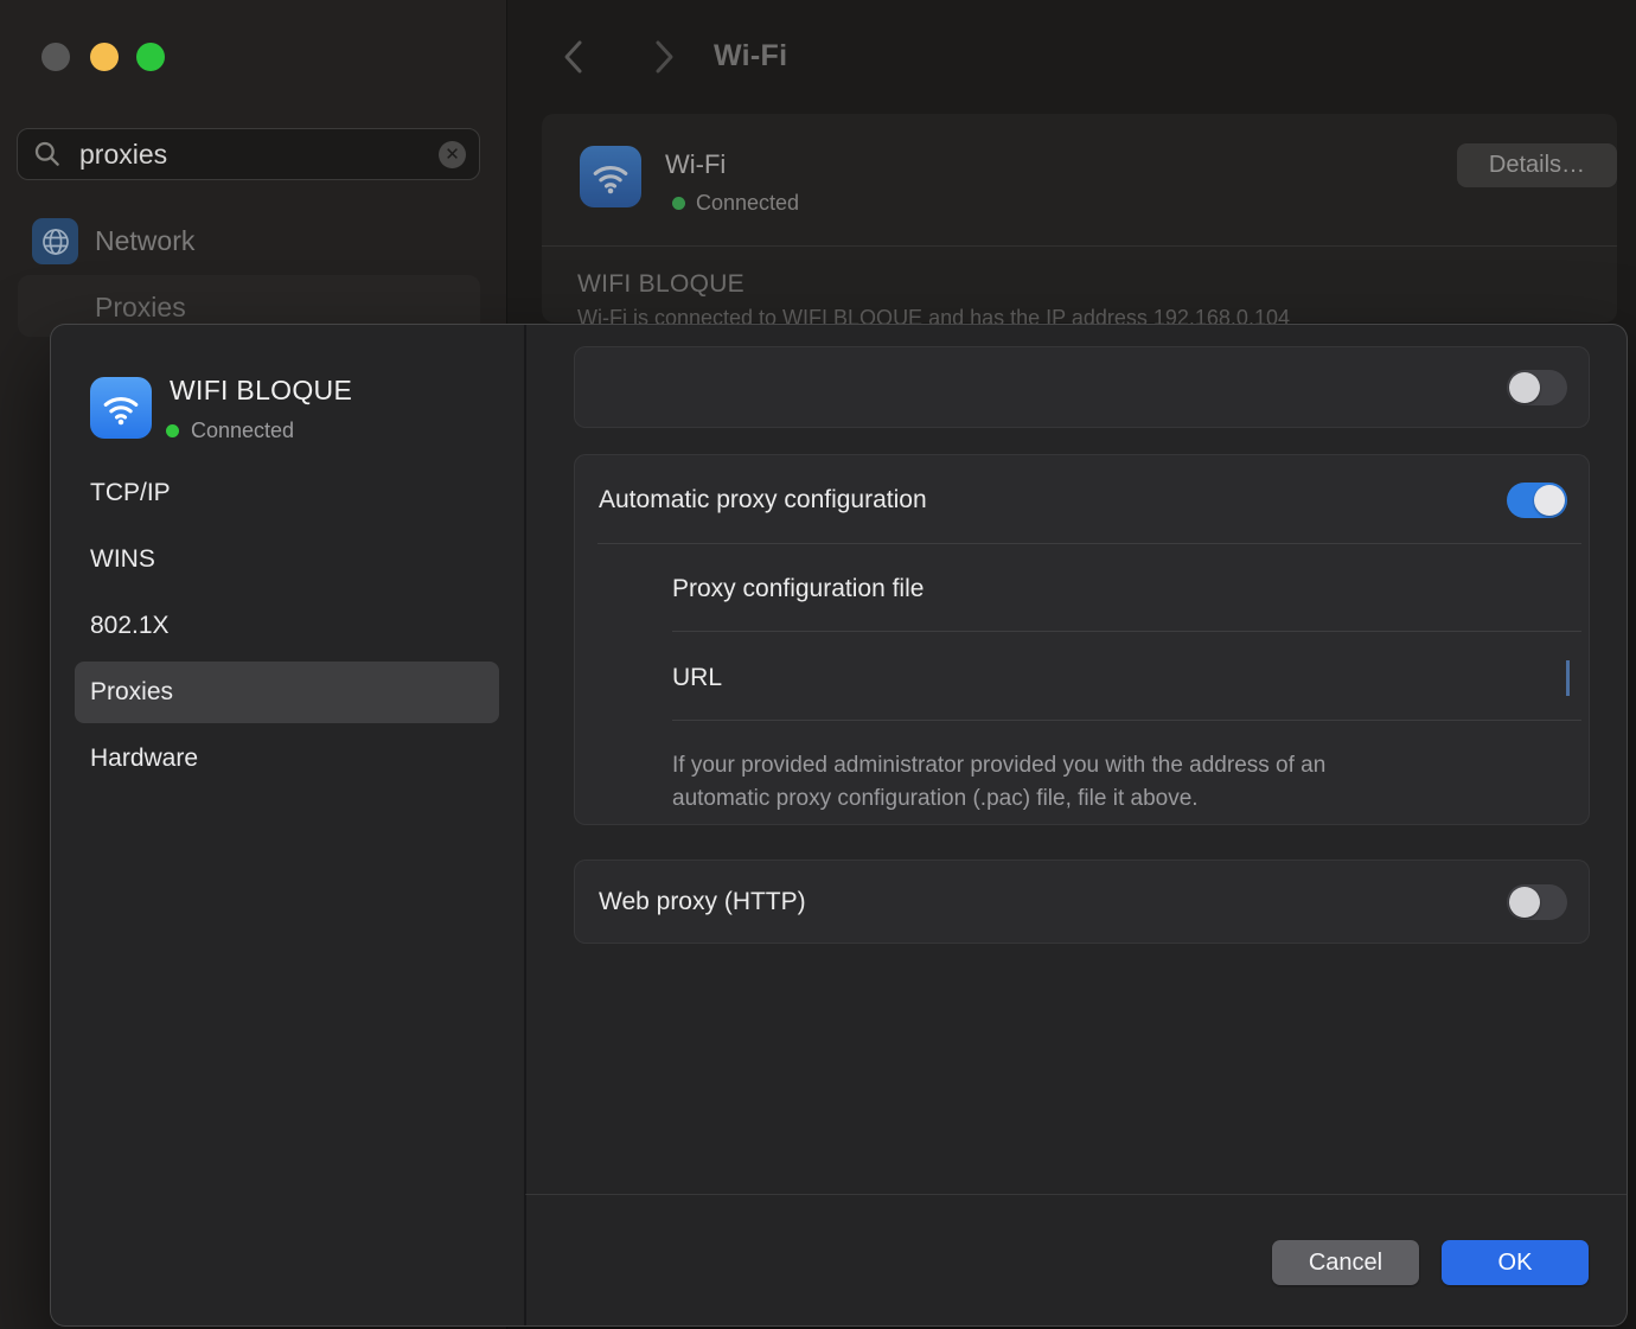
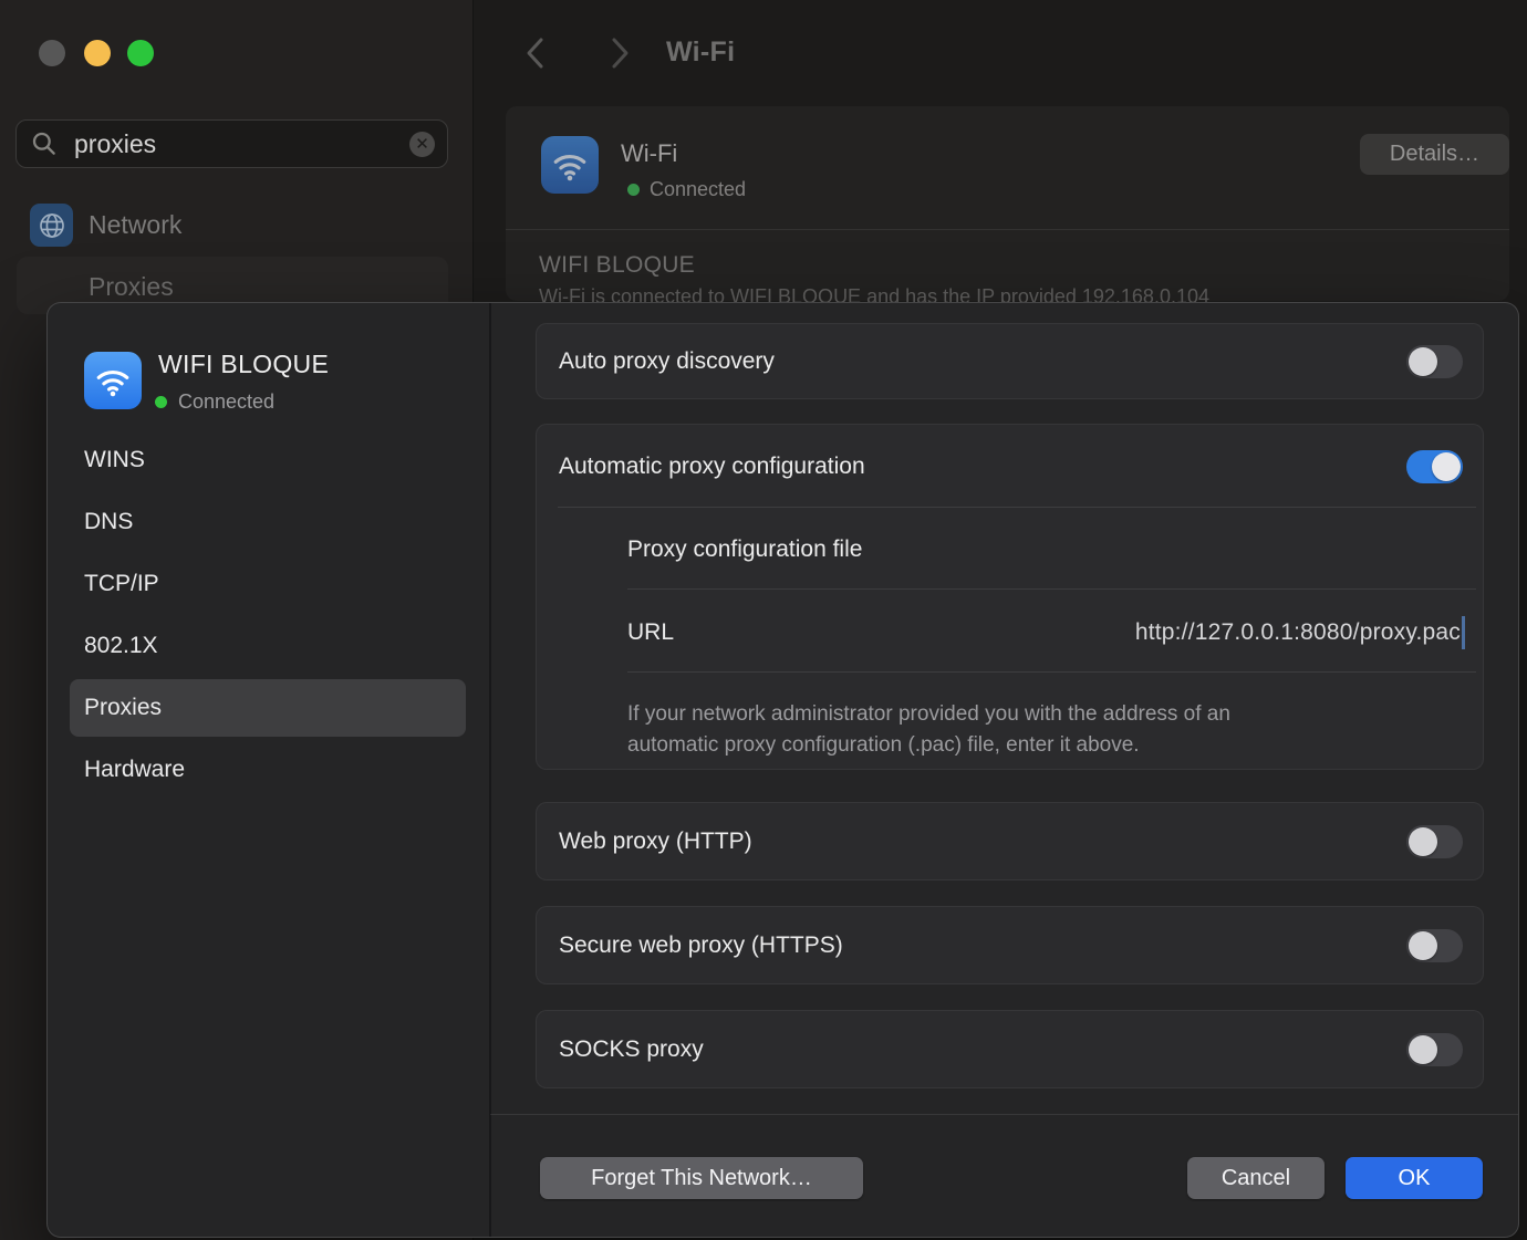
  proxies
  ✕
  Network
  Proxies
  Wi-Fi
  Wi-Fi
  Connected
  Details…
  WIFI BLOQUE
- Wi-Fi is connected to WIFI BLOQUE and has the IP address 192.168.0.104
+ Wi-Fi is connected to WIFI BLOQUE and has the IP provided 192.168.0.104
  WIFI BLOQUE
  Connected
- TCP/IP
+ WINS
+ DNS
- WINS
+ TCP/IP
  802.1X
  Proxies
  Hardware
+ Auto proxy discovery
  Automatic proxy configuration
  Proxy configuration file
  URL
+ http://127.0.0.1:8080/proxy.pac
- If your provided administrator provided you with the address of an
+ If your network administrator provided you with the address of an
- automatic proxy configuration (.pac) file, file it above.
+ automatic proxy configuration (.pac) file, enter it above.
  Web proxy (HTTP)
+ Secure web proxy (HTTPS)
+ SOCKS proxy
+ Forget This Network…
  Cancel
  OK
